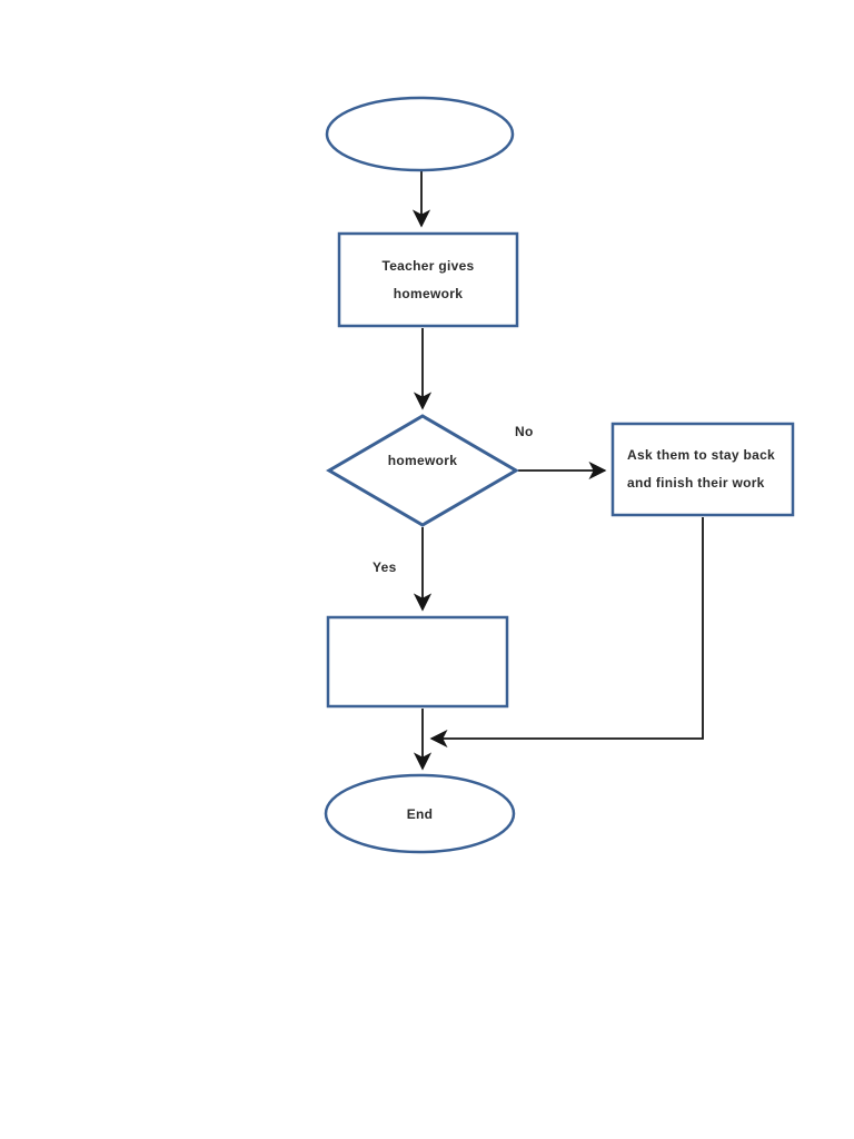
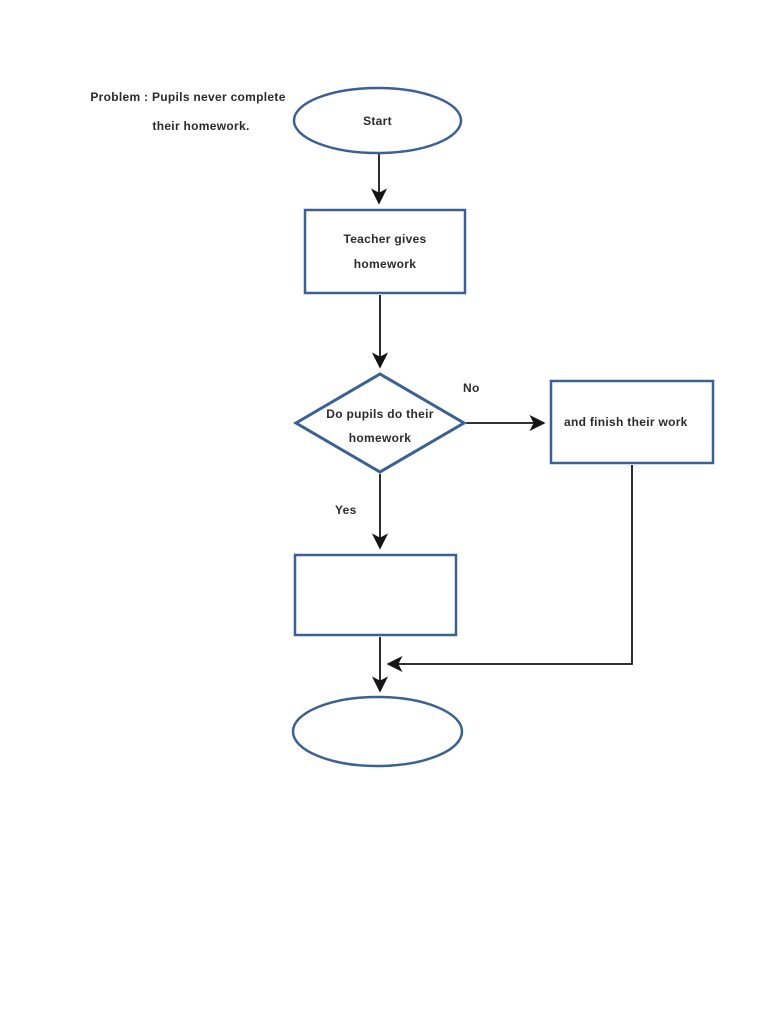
+ Problem : Pupils never complete
+ their homework.
+ Start
  Teacher gives
  homework
+ Do pupils do their
  homework
  No
- Ask them to stay back
  and finish their work
  Yes
- End
